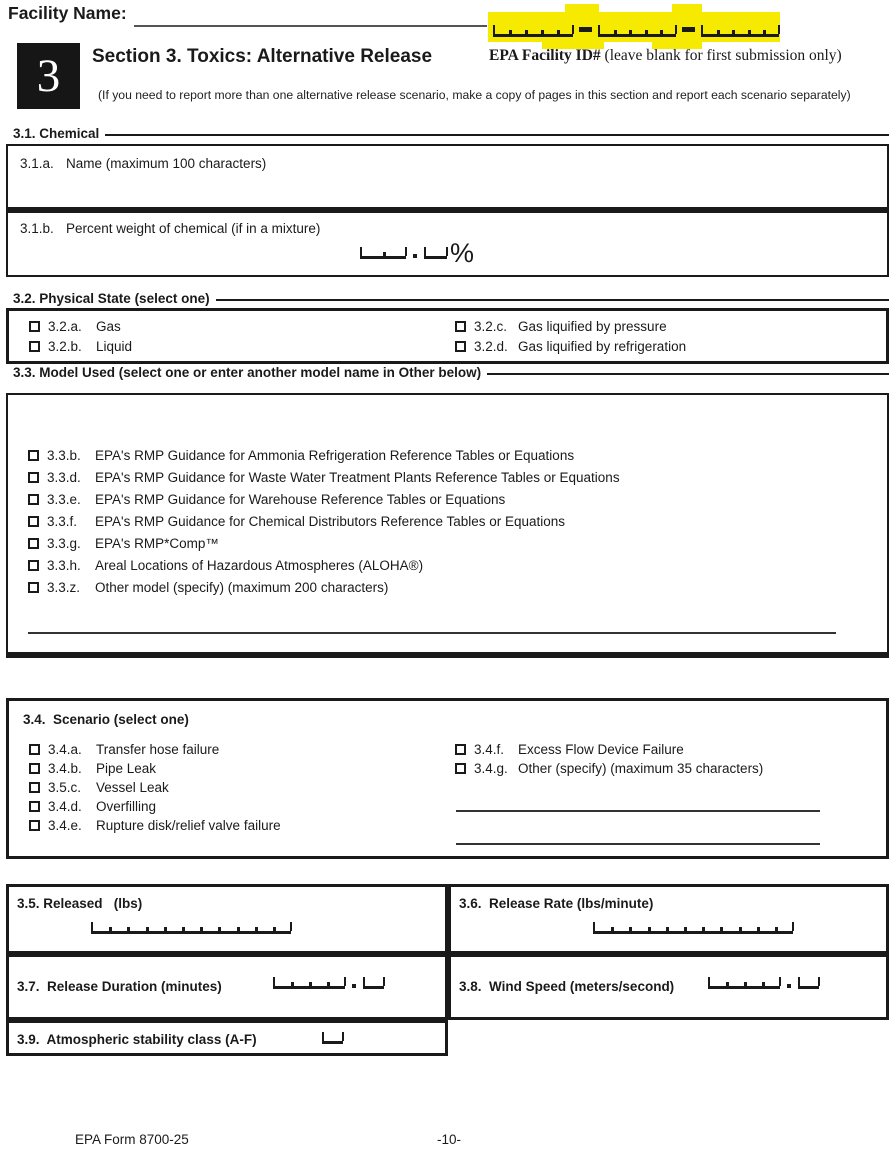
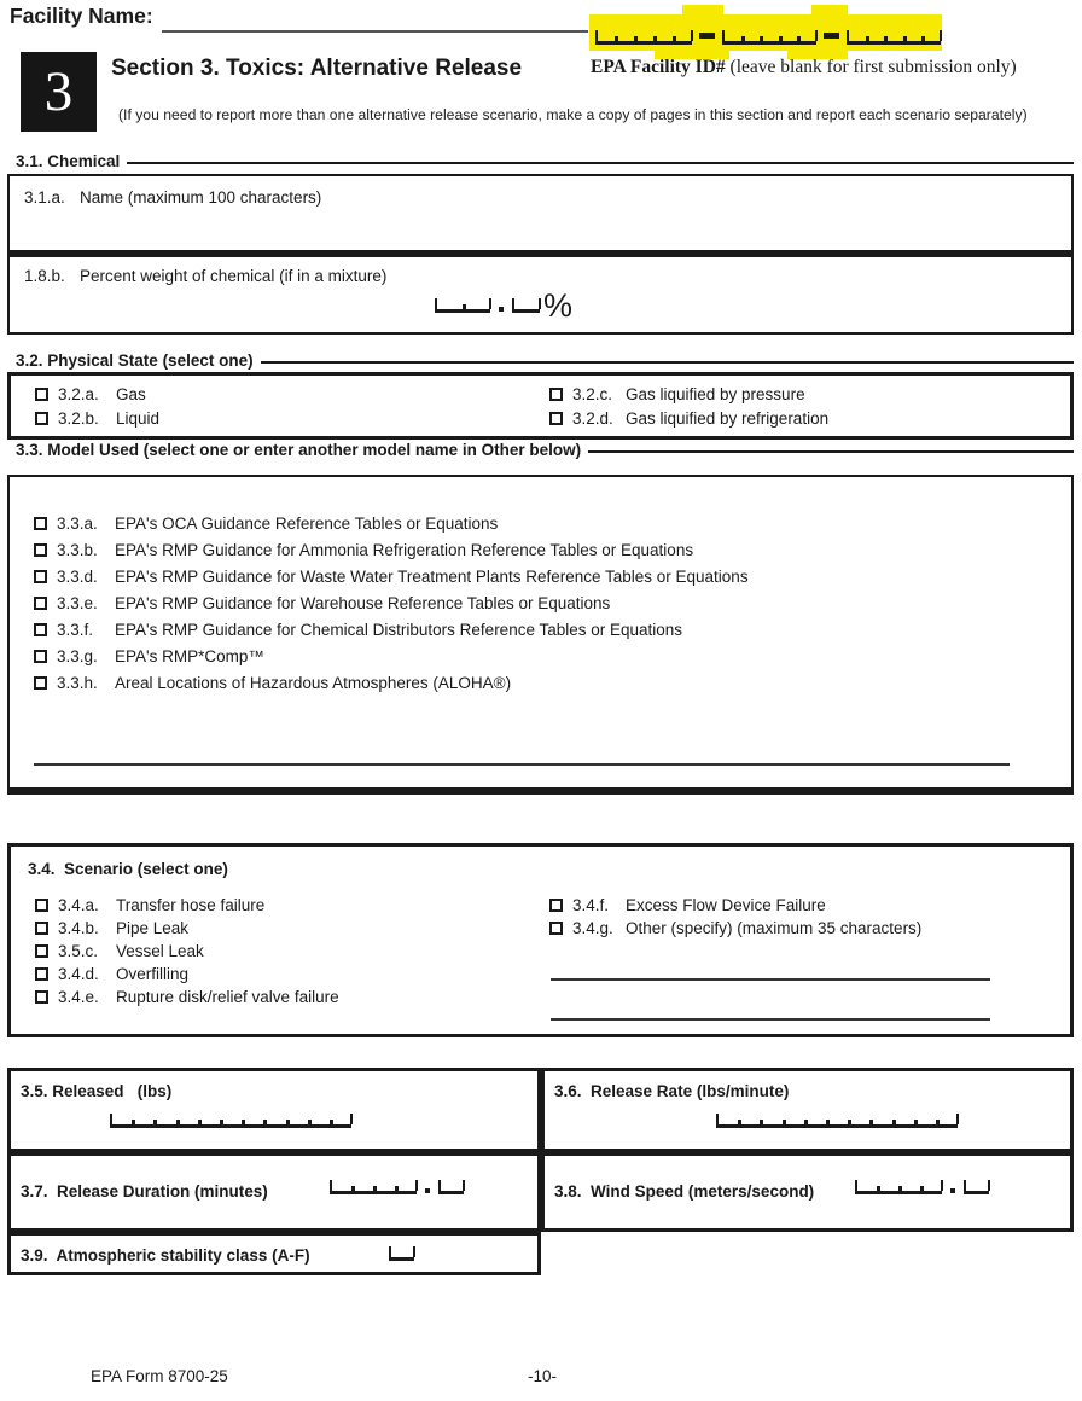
  Facility Name:
  EPA Facility ID# (leave blank for first submission only)
  3
  Section 3. Toxics: Alternative Release
  (If you need to report more than one alternative release scenario, make a copy of pages in this section and report each scenario separately)
  3.1. Chemical
  3.1.a. Name (maximum 100 characters)
- 3.1.b. Percent weight of chemical (if in a mixture)
+ 1.8.b. Percent weight of chemical (if in a mixture)
  %
  3.2. Physical State (select one)
  3.2.a.
  Gas
  3.2.b.
  Liquid
  3.2.c.
  Gas liquified by pressure
  3.2.d.
  Gas liquified by refrigeration
  3.3. Model Used (select one or enter another model name in Other below)
+ 3.3.a.
+ EPA's OCA Guidance Reference Tables or Equations
  3.3.b.
  EPA's RMP Guidance for Ammonia Refrigeration Reference Tables or Equations
  3.3.d.
  EPA's RMP Guidance for Waste Water Treatment Plants Reference Tables or Equations
  3.3.e.
  EPA's RMP Guidance for Warehouse Reference Tables or Equations
  3.3.f.
  EPA's RMP Guidance for Chemical Distributors Reference Tables or Equations
  3.3.g.
  EPA's RMP*Comp™
  3.3.h.
  Areal Locations of Hazardous Atmospheres (ALOHA®)
- 3.3.z.
- Other model (specify) (maximum 200 characters)
  3.4. Scenario (select one)
  3.4.a.
  Transfer hose failure
  3.4.b.
  Pipe Leak
  3.5.c.
  Vessel Leak
  3.4.d.
  Overfilling
  3.4.e.
  Rupture disk/relief valve failure
  3.4.f.
  Excess Flow Device Failure
  3.4.g.
  Other (specify) (maximum 35 characters)
  3.5. Released (lbs)
  3.6. Release Rate (lbs/minute)
  3.7. Release Duration (minutes)
  3.8. Wind Speed (meters/second)
  3.9. Atmospheric stability class (A-F)
  EPA Form 8700-25
  -10-
